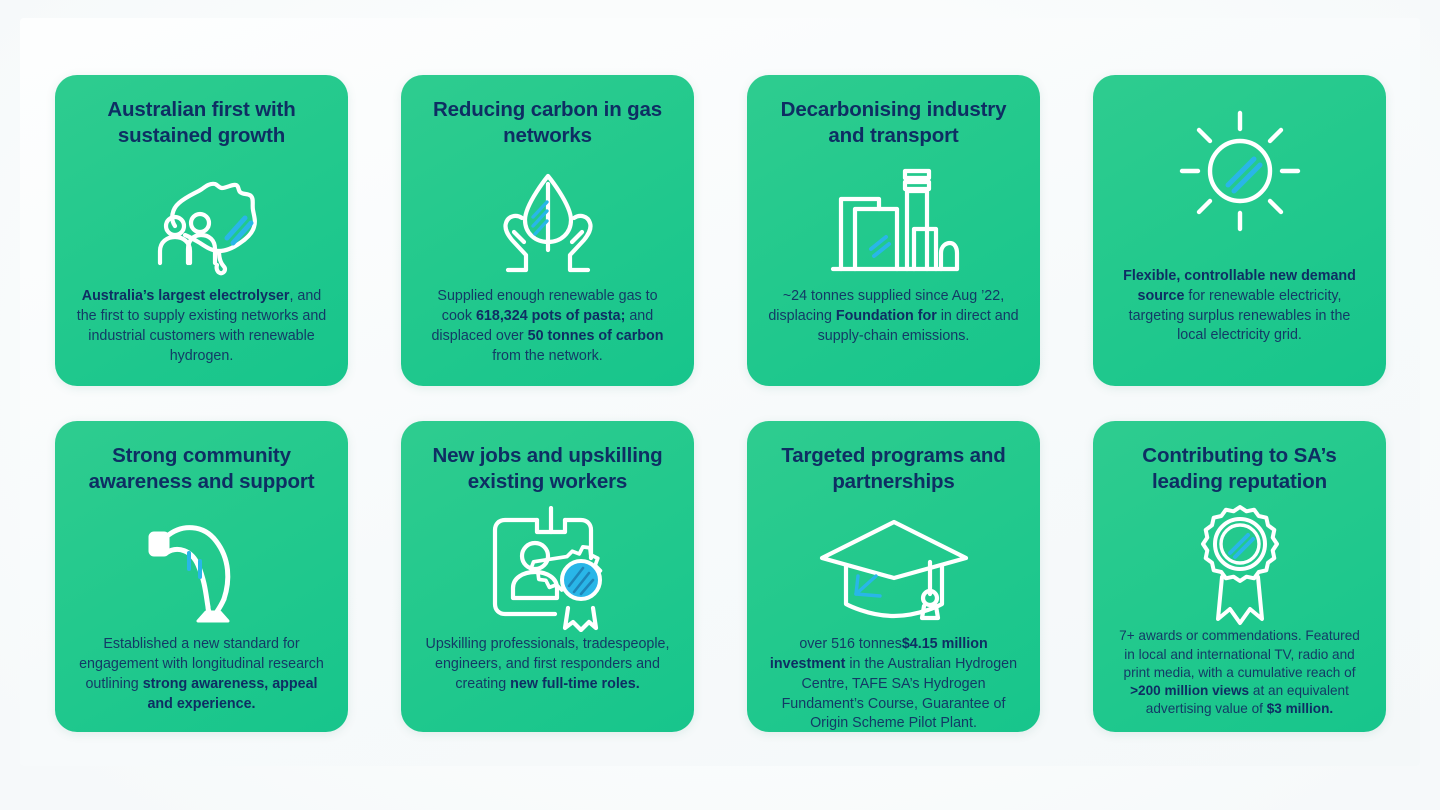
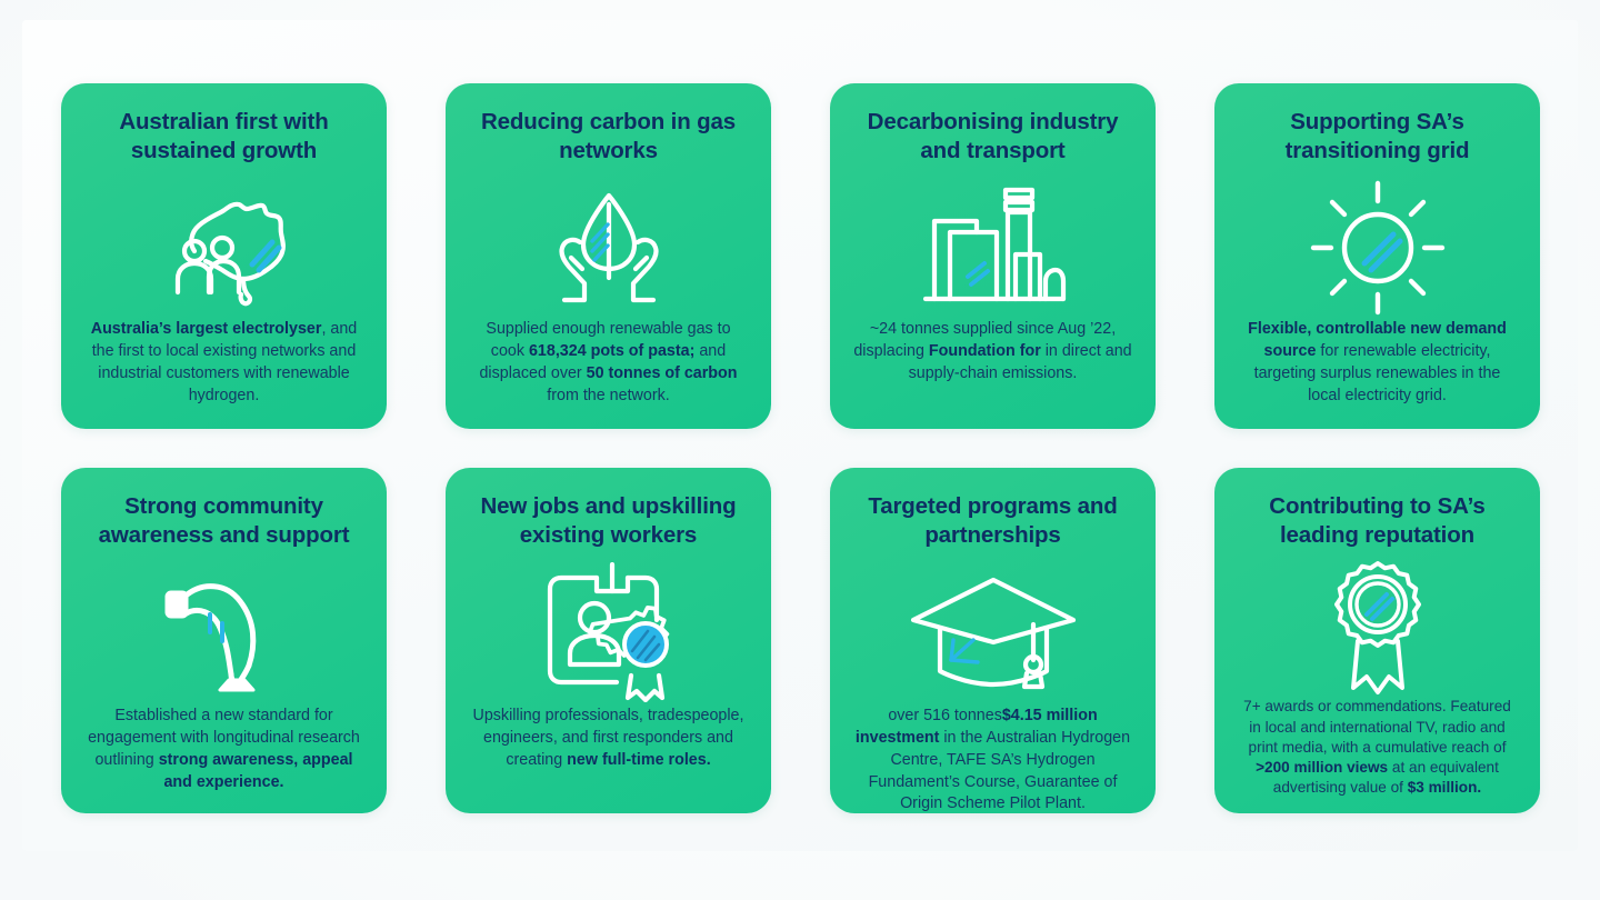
  Australian first with sustained growth
- Australia’s largest electrolyser, and the first to supply existing networks and industrial customers with renewable hydrogen.
+ Australia’s largest electrolyser, and the first to local existing networks and industrial customers with renewable hydrogen.
  Reducing carbon in gas networks
  Supplied enough renewable gas to cook 618,324 pots of pasta; and displaced over 50 tonnes of carbon from the network.
  Decarbonising industry and transport
  ~24 tonnes supplied since Aug ’22, displacing Foundation for in direct and supply-chain emissions.
+ Supporting SA’s transitioning grid
  Flexible, controllable new demand source for renewable electricity, targeting surplus renewables in the local electricity grid.
  Strong community awareness and support
  Established a new standard for engagement with longitudinal research outlining strong awareness, appeal and experience.
  New jobs and upskilling existing workers
  Upskilling professionals, tradespeople, engineers, and first responders and creating new full-time roles.
  Targeted programs and partnerships
  over 516 tonnes$4.15 million investment in the Australian Hydrogen Centre, TAFE SA’s Hydrogen Fundament’s Course, Guarantee of Origin Scheme Pilot Plant.
  Contributing to SA’s leading reputation
  7+ awards or commendations. Featured in local and international TV, radio and print media, with a cumulative reach of >200 million views at an equivalent advertising value of $3 million.
